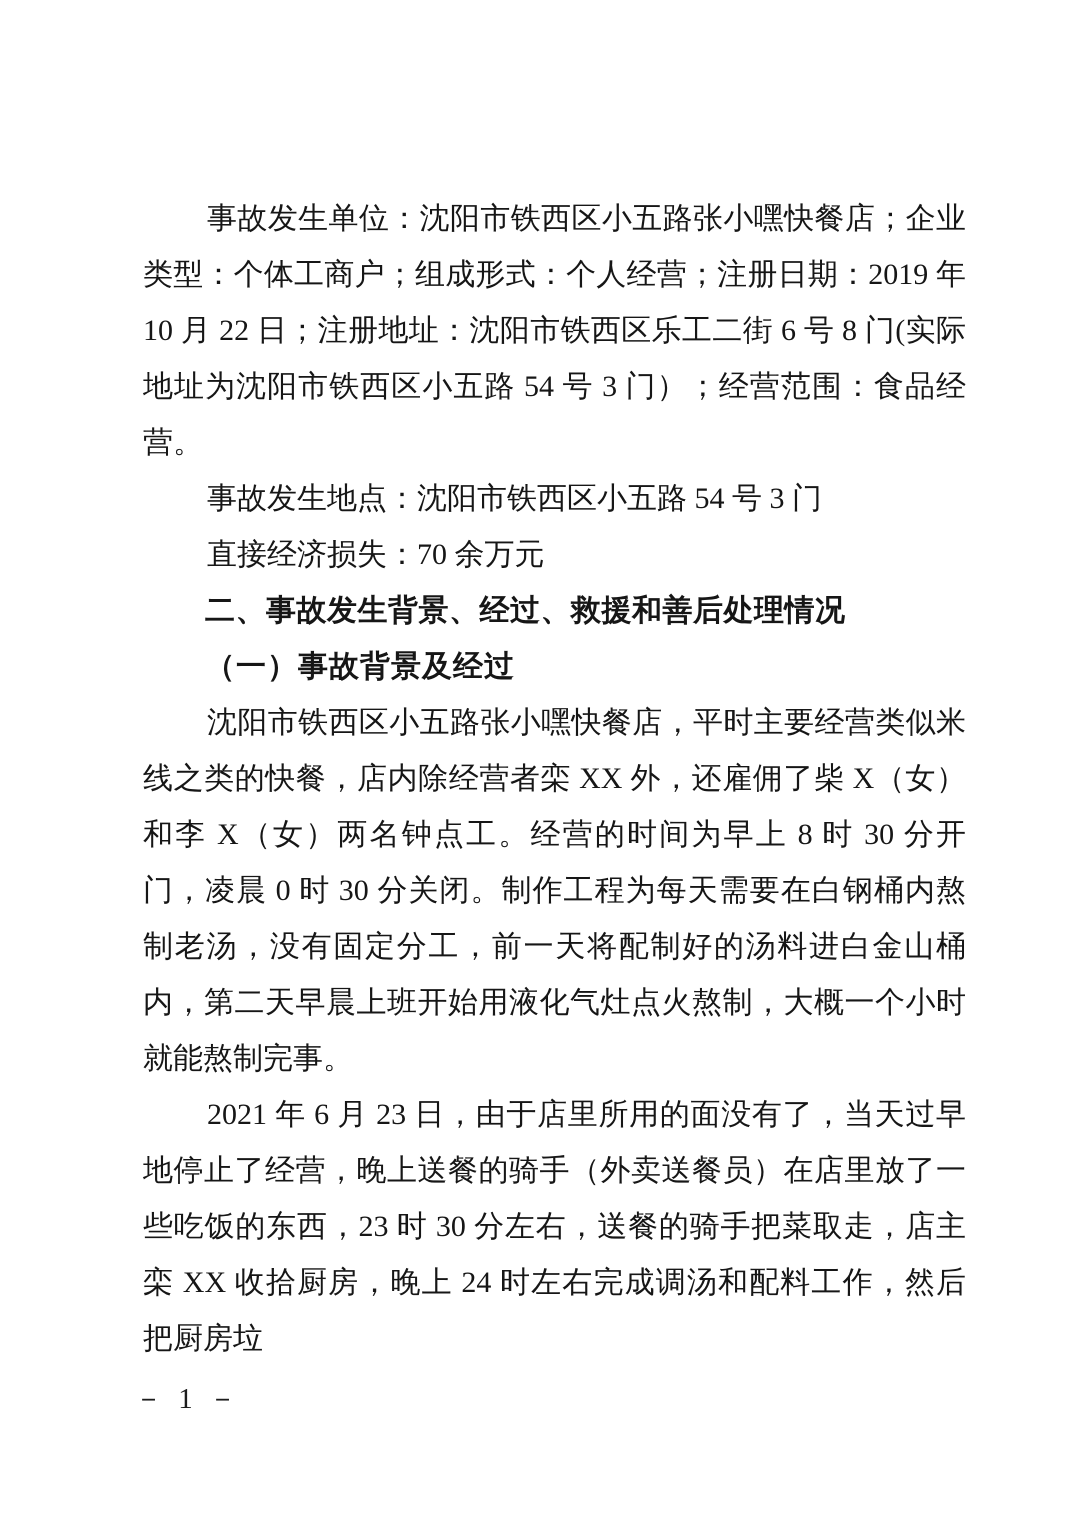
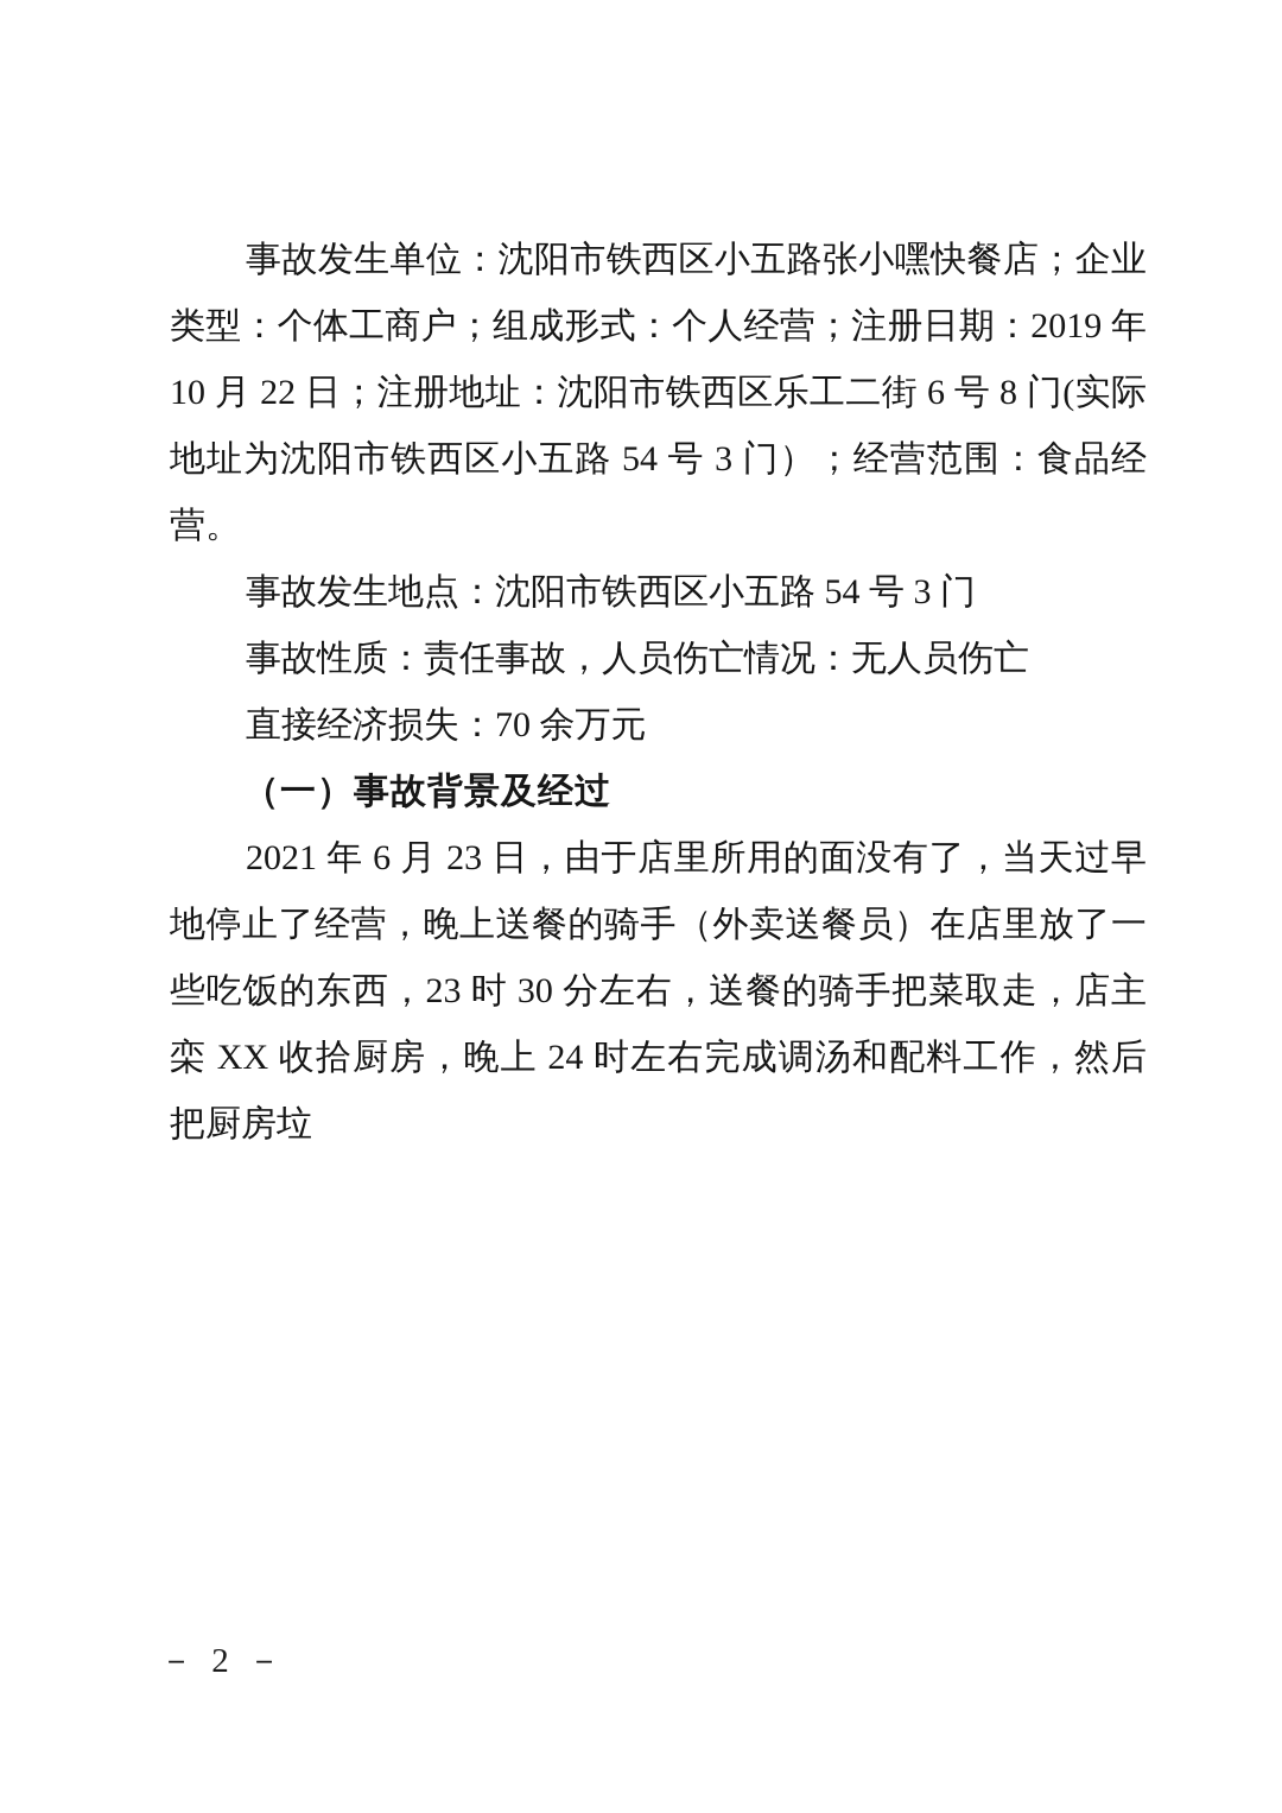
  事故发生单位：沈阳市铁西区小五路张小嘿快餐店；企业类型：个体工商户；组成形式：个人经营；注册日期：2019 年 10 月 22 日；注册地址：沈阳市铁西区乐工二街 6 号 8 门(实际地址为沈阳市铁西区小五路 54 号 3 门）；经营范围：食品经营。
  事故发生地点：沈阳市铁西区小五路 54 号 3 门
+ 事故性质：责任事故，人员伤亡情况：无人员伤亡
  直接经济损失：70 余万元
- 二、事故发生背景、经过、救援和善后处理情况
  （一）事故背景及经过
- 沈阳市铁西区小五路张小嘿快餐店，平时主要经营类似米线之类的快餐，店内除经营者栾 XX 外，还雇佣了柴 X（女）和李 X（女）两名钟点工。经营的时间为早上 8 时 30 分开门，凌晨 0 时 30 分关闭。制作工程为每天需要在白钢桶内熬制老汤，没有固定分工，前一天将配制好的汤料进白金山桶内，第二天早晨上班开始用液化气灶点火熬制，大概一个小时就能熬制完事。
  2021 年 6 月 23 日，由于店里所用的面没有了，当天过早地停止了经营，晚上送餐的骑手（外卖送餐员）在店里放了一些吃饭的东西，23 时 30 分左右，送餐的骑手把菜取走，店主栾 XX 收拾厨房，晚上 24 时左右完成调汤和配料工作，然后把厨房垃
- － 1 －
+ － 2 －
